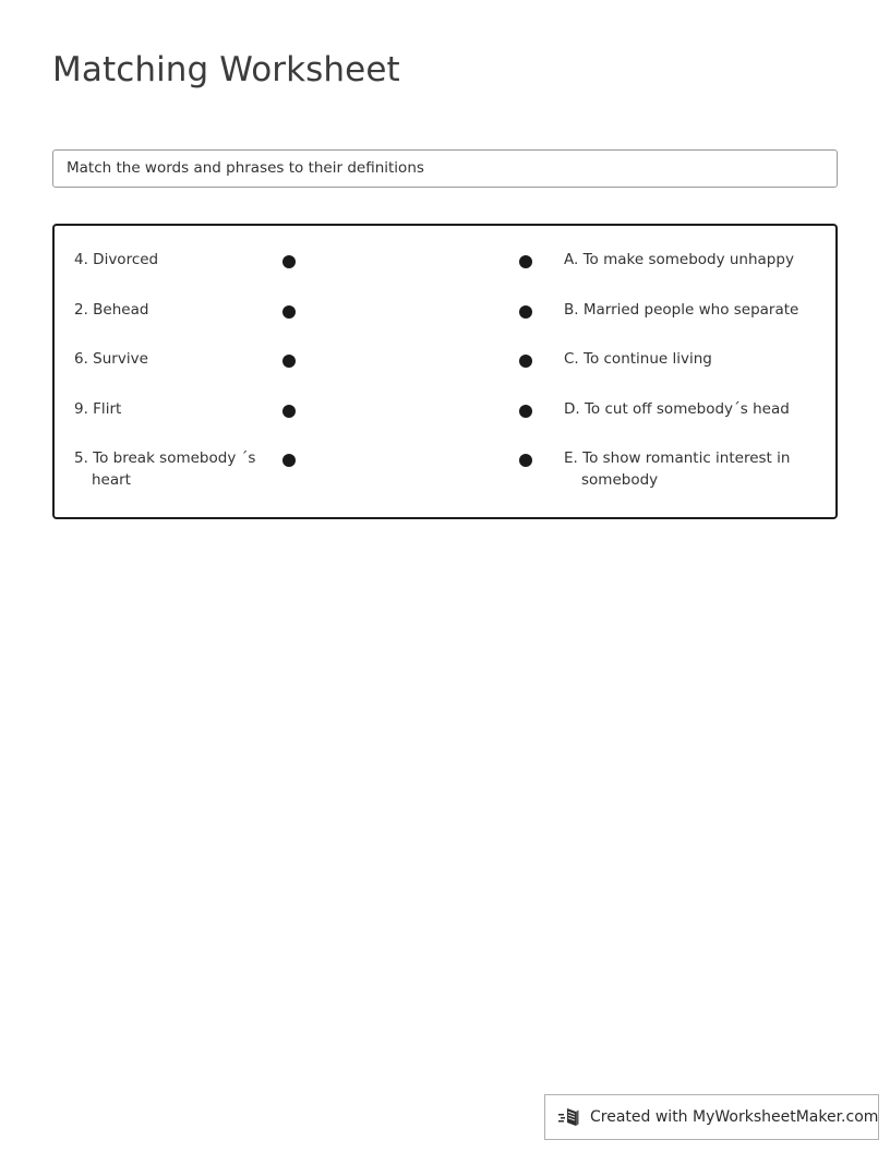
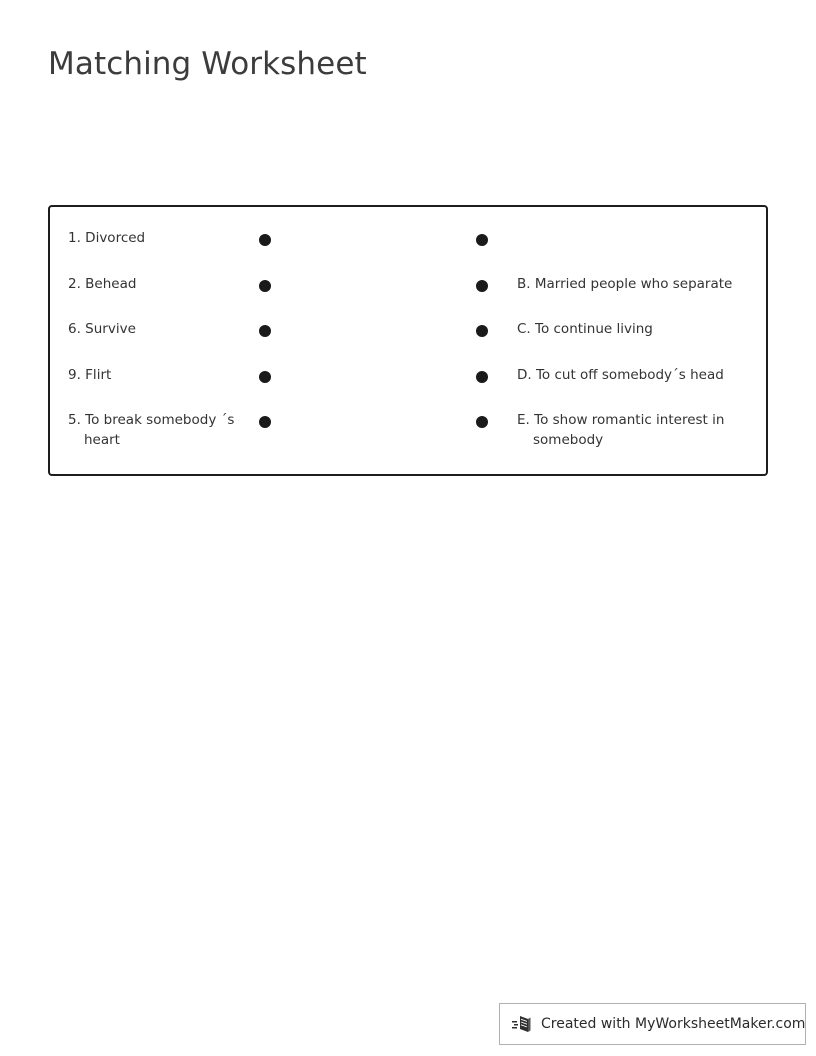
  Matching Worksheet
- Match the words and phrases to their definitions
- 4. Divorced
+ 1. Divorced
- A. To make somebody unhappy
  2. Behead
  B. Married people who separate
  6. Survive
  C. To continue living
  9. Flirt
  D. To cut off somebody´s head
  5. To break somebody ´s heart
  E. To show romantic interest in somebody
  Created with MyWorksheetMaker.com
